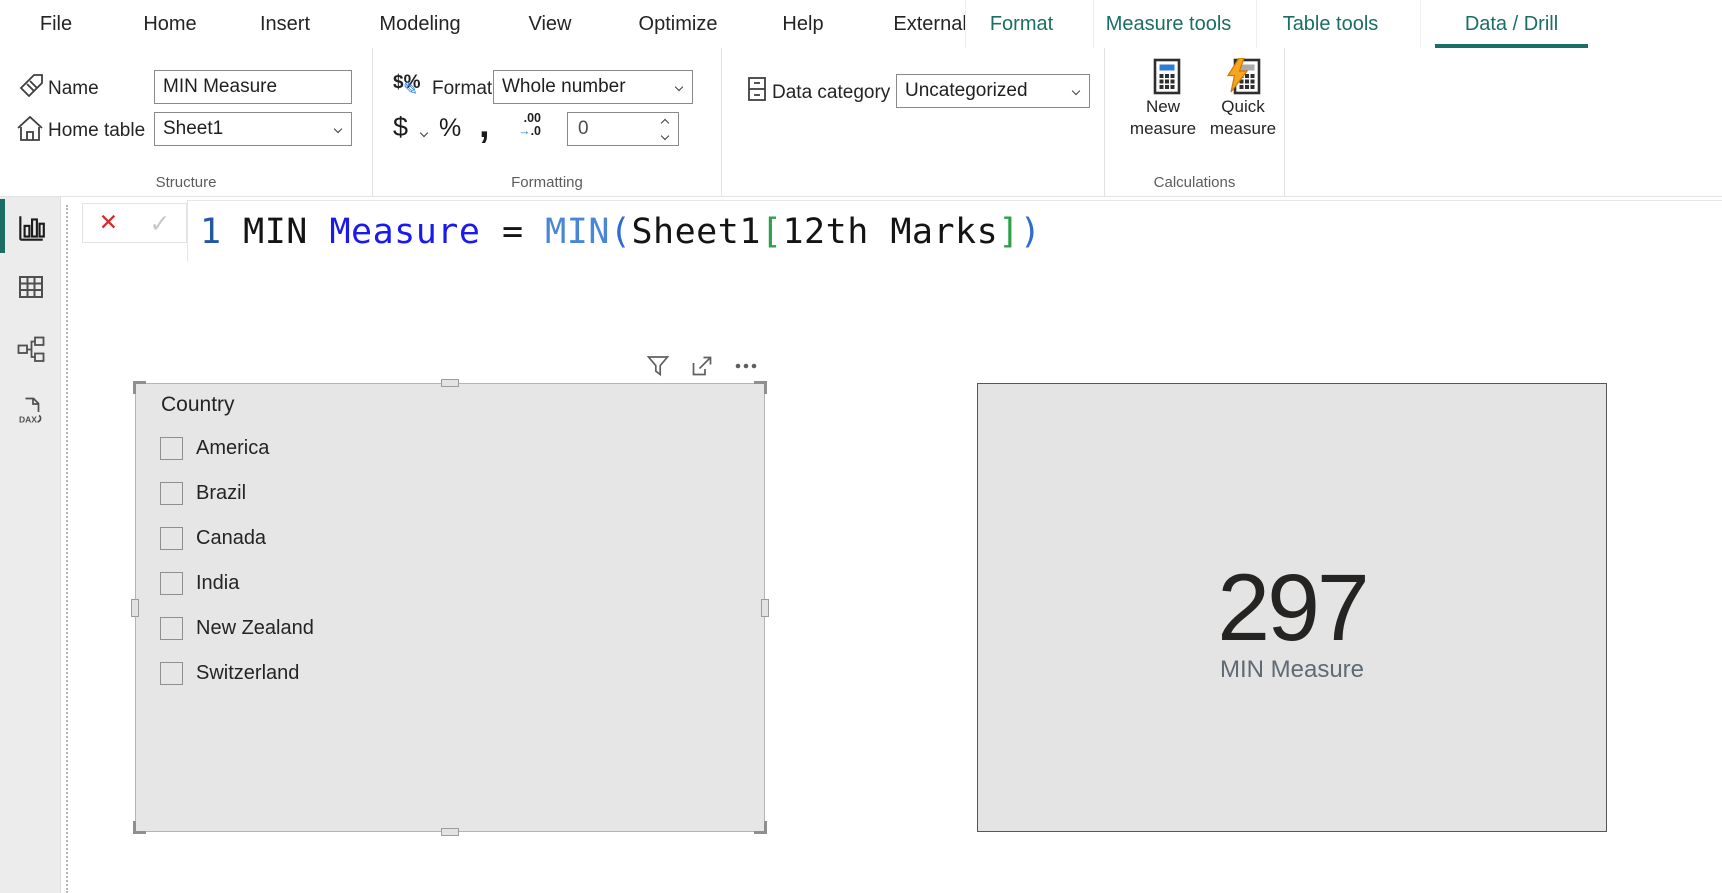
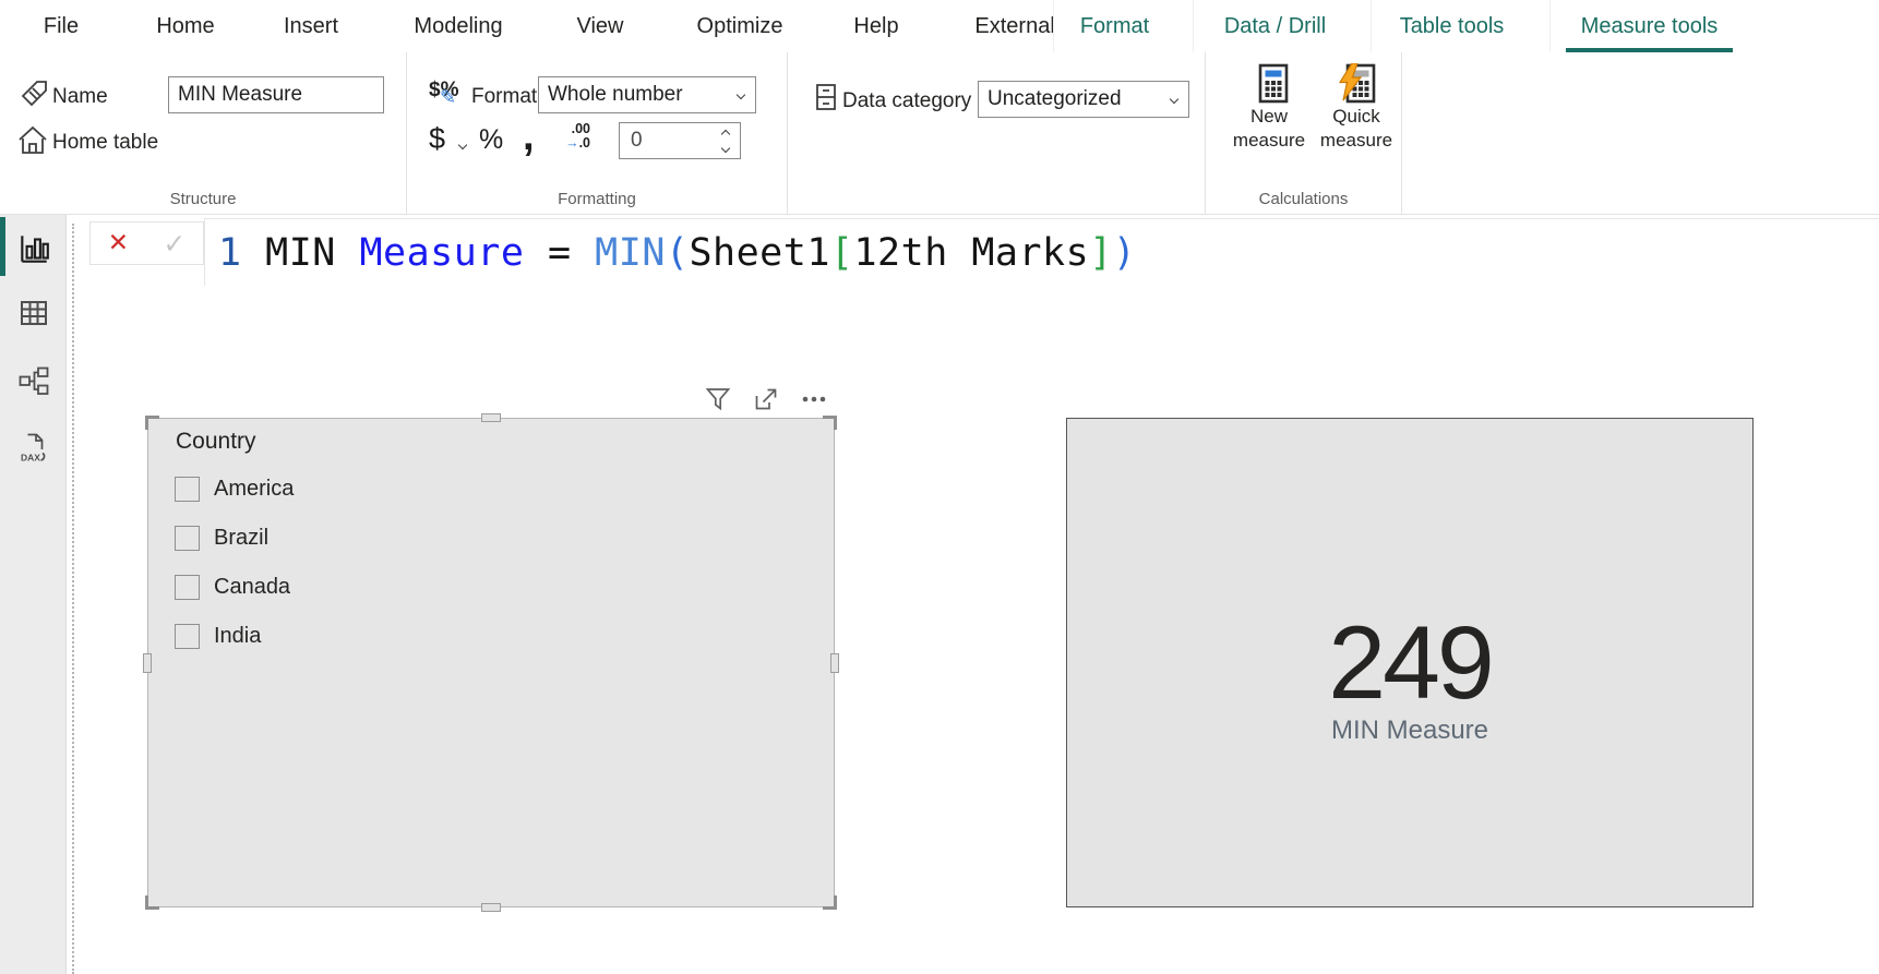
  File
  Home
  Insert
  Modeling
  View
  Optimize
  Help
  Format
- Measure tools
+ Data / Drill
  Table tools
- Data / Drill
+ Measure tools
  Name
  MIN Measure
  Home table
- Sheet1
  Structure
  $%
  ✎
  Format
  Whole number
  $
  %
  ,
  .00
  →.0
  0
  Formatting
  Data category
  Uncategorized
  New
  measure
  Quick
  measure
  Calculations
  DAX
  ✕
  ✓
  1 MIN Measure = MIN(Sheet1[12th Marks])
  Country
  America
  Brazil
  Canada
  India
- New Zealand
- Switzerland
- 297
+ 249
  MIN Measure
